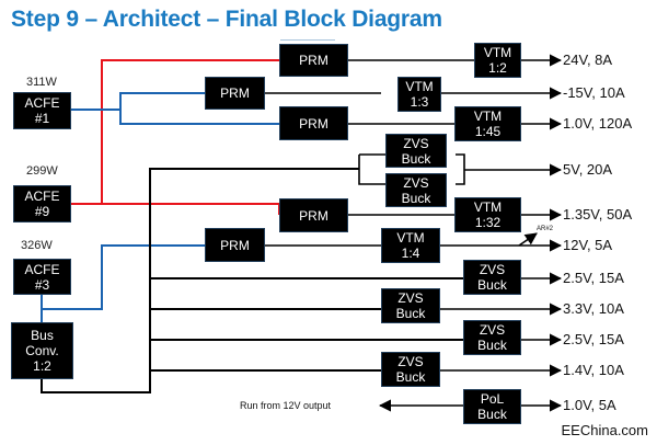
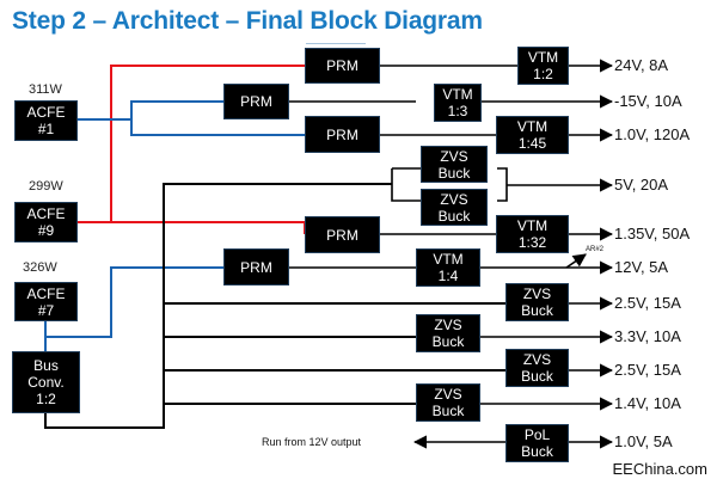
- Step 9 – Architect – Final Block Diagram
+ Step 2 – Architect – Final Block Diagram
  311W
  ACFE
  #1
  299W
  ACFE
  #9
  326W
  ACFE
- #3
+ #7
  Bus
  Conv.
  1:2
  PRM
  PRM
  PRM
  PRM
  PRM
  VTM
  1:2
  VTM
  1:3
  VTM
  1:45
  VTM
  1:32
  VTM
  1:4
  ZVS
  Buck
  ZVS
  Buck
  ZVS
  Buck
  ZVS
  Buck
  ZVS
  Buck
  ZVS
  Buck
  PoL
  Buck
  24V, 8A
  -15V, 10A
  1.0V, 120A
  5V, 20A
  1.35V, 50A
  12V, 5A
  2.5V, 15A
  3.3V, 10A
  2.5V, 15A
  1.4V, 10A
  1.0V, 5A
  Run from 12V output
  EEChina.com
